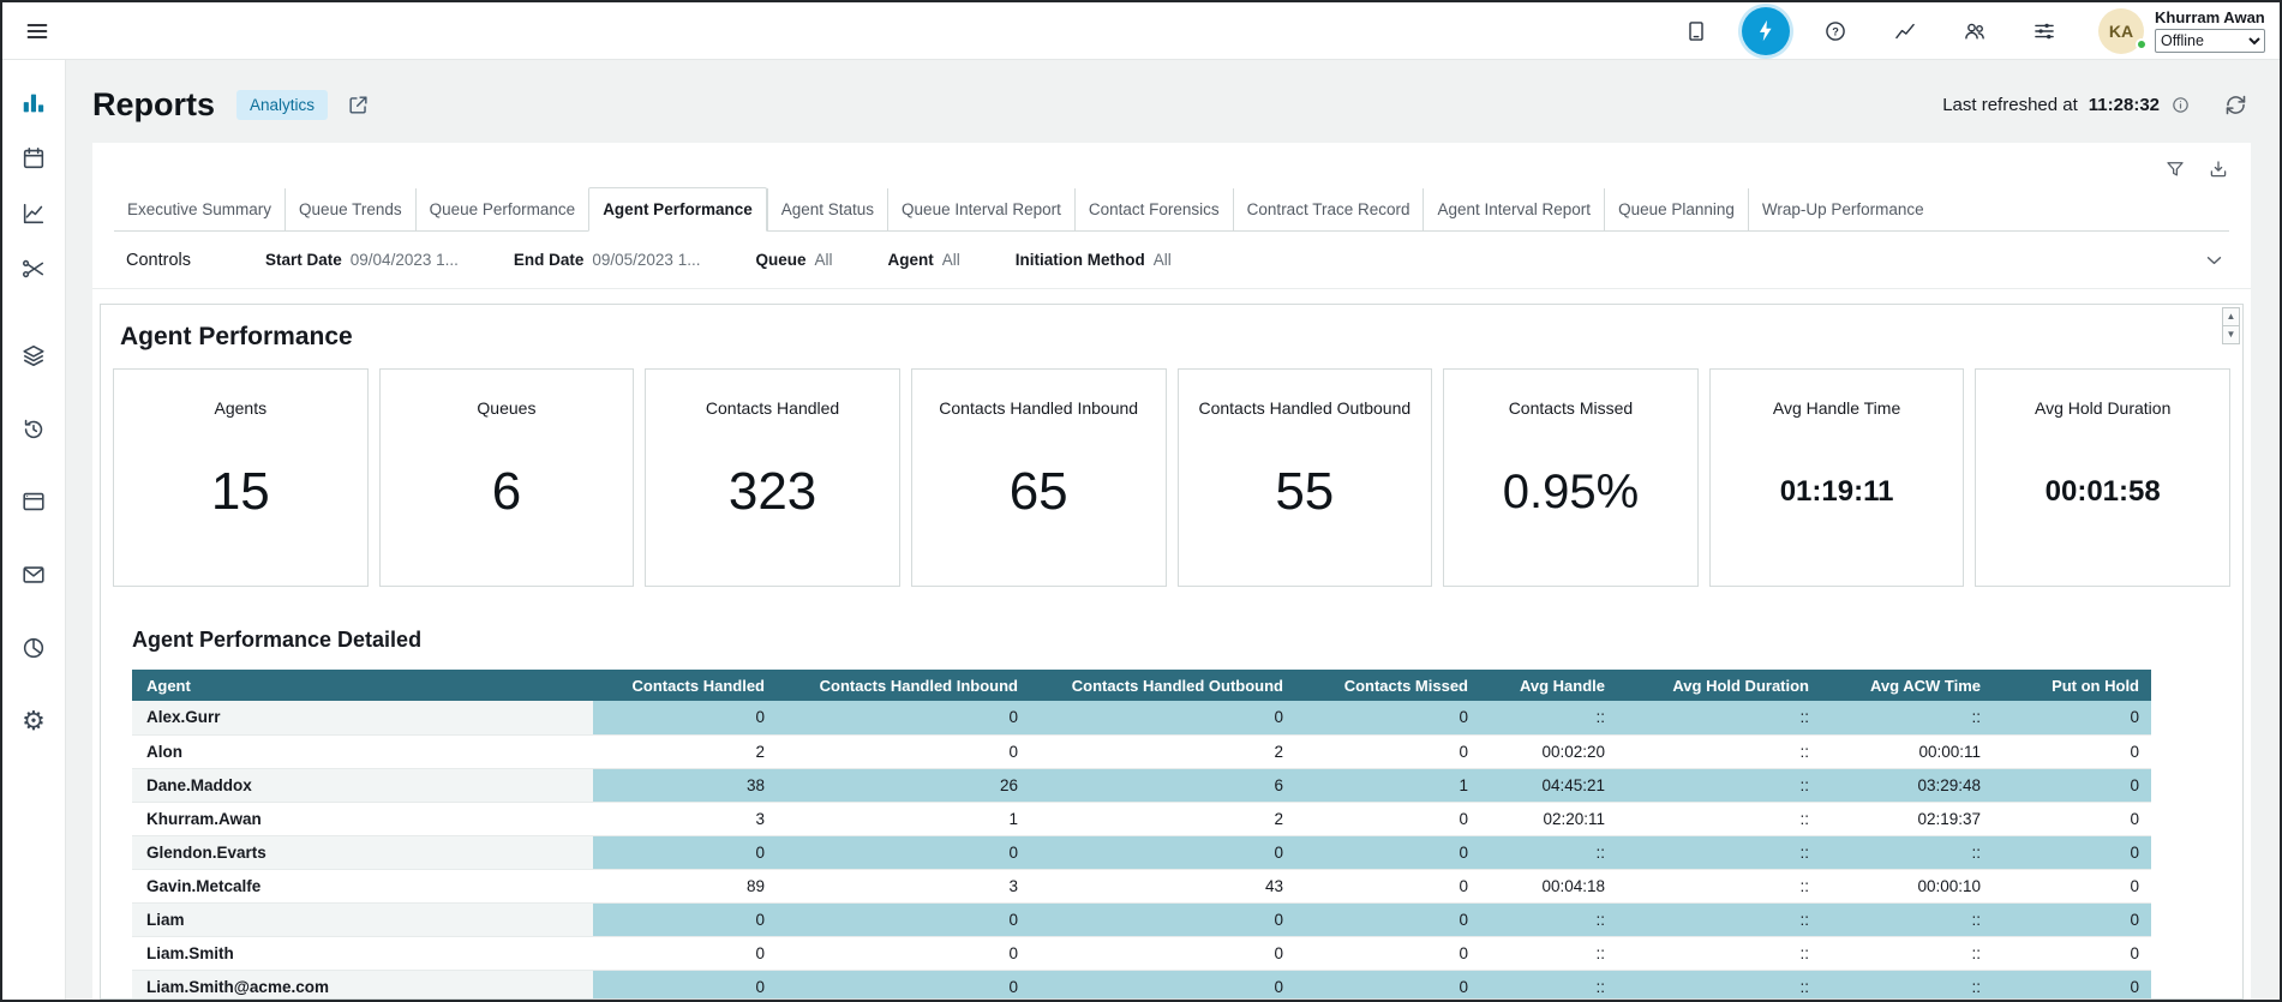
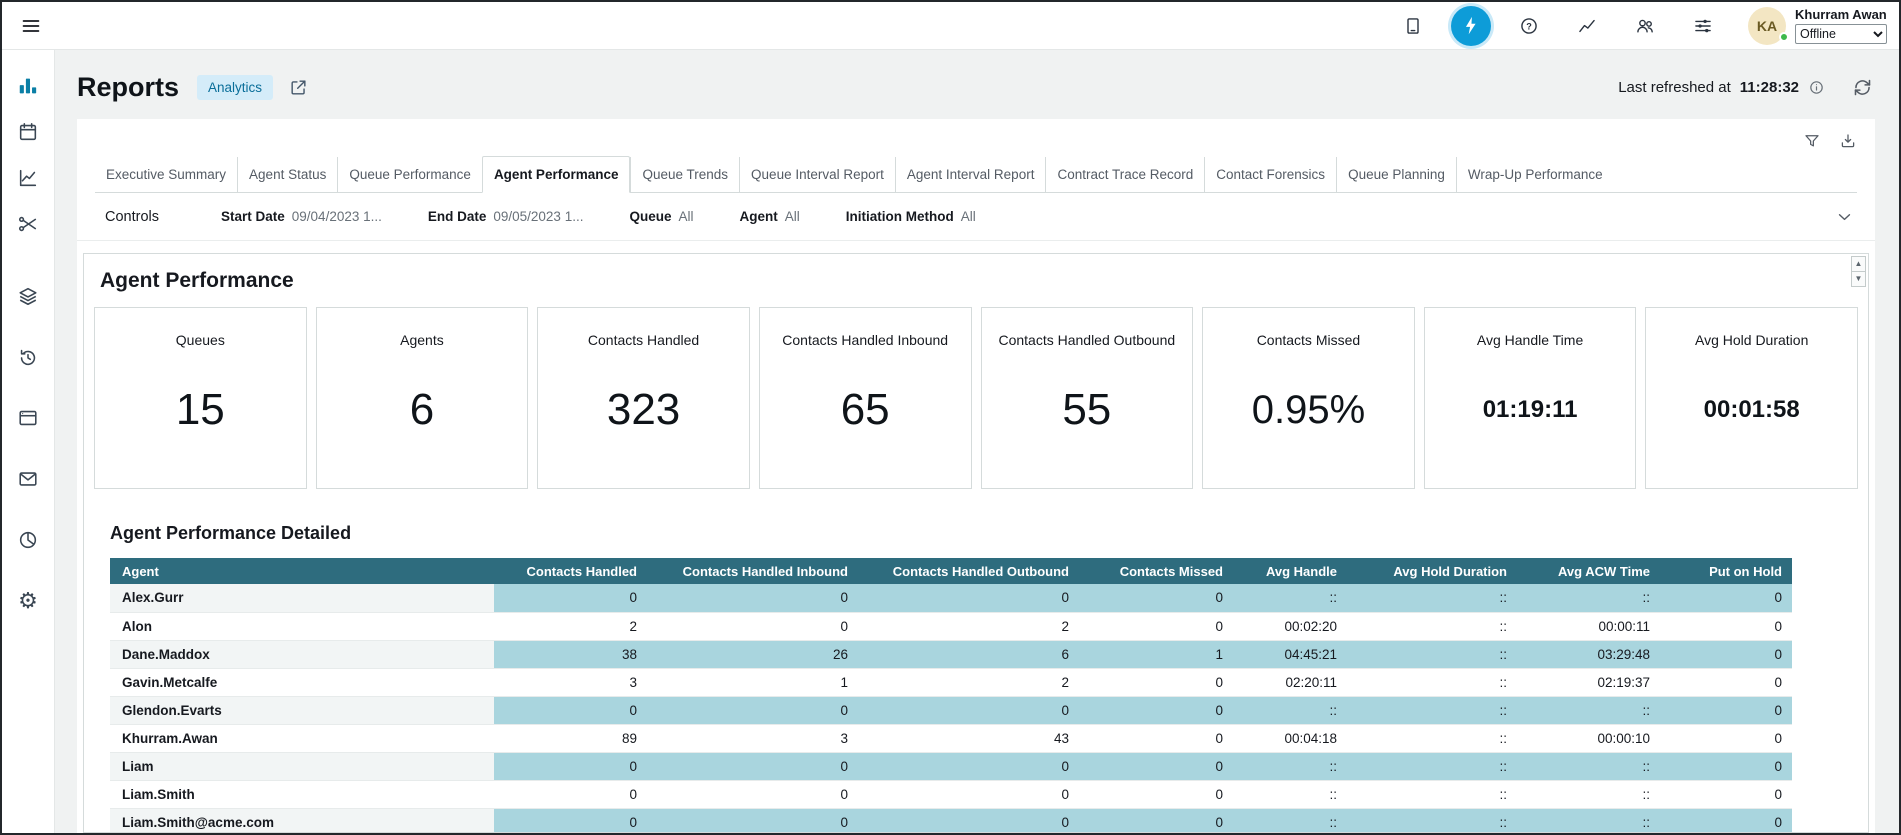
  ?
  KA
  Khurram Awan
  Offline
  ⚙
  Reports
  Analytics
  Last refreshed at
  11:28:32
  Executive Summary
- Queue Trends
+ Agent Status
  Queue Performance
  Agent Performance
- Agent Status
+ Queue Trends
  Queue Interval Report
- Contact Forensics
+ Agent Interval Report
  Contract Trace Record
- Agent Interval Report
+ Contact Forensics
  Queue Planning
  Wrap-Up Performance
  Controls
  Start Date
  09/04/2023 1...
  End Date
  09/05/2023 1...
  Queue
  All
  Agent
  All
  Initiation Method
  All
  ▲
  ▼
  Agent Performance
- Agents
+ Queues
  15
- Queues
+ Agents
  6
  Contacts Handled
  323
  Contacts Handled Inbound
  65
  Contacts Handled Outbound
  55
  Contacts Missed
  0.95%
  Avg Handle Time
  01:19:11
  Avg Hold Duration
  00:01:58
  Agent Performance Detailed
  Agent	Contacts Handled	Contacts Handled Inbound	Contacts Handled Outbound	Contacts Missed	Avg Handle	Avg Hold Duration	Avg ACW Time	Put on Hold
  Alex.Gurr	0	0	0	0	::	::	::	0
  Alon	2	0	2	0	00:02:20	::	00:00:11	0
  Dane.Maddox	38	26	6	1	04:45:21	::	03:29:48	0
- Khurram.Awan	3	1	2	0	02:20:11	::	02:19:37	0
+ Gavin.Metcalfe	3	1	2	0	02:20:11	::	02:19:37	0
  Glendon.Evarts	0	0	0	0	::	::	::	0
- Gavin.Metcalfe	89	3	43	0	00:04:18	::	00:00:10	0
+ Khurram.Awan	89	3	43	0	00:04:18	::	00:00:10	0
  Liam	0	0	0	0	::	::	::	0
  Liam.Smith	0	0	0	0	::	::	::	0
  Liam.Smith@acme.com	0	0	0	0	::	::	::	0
